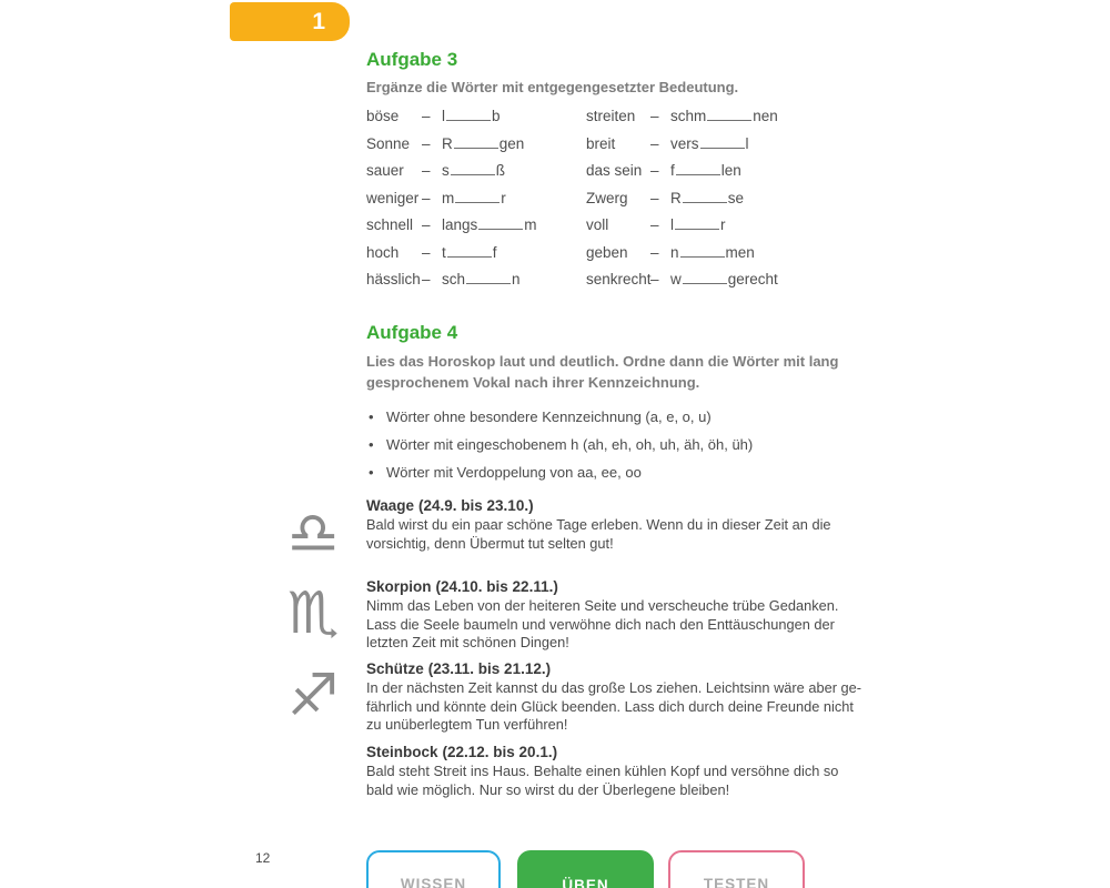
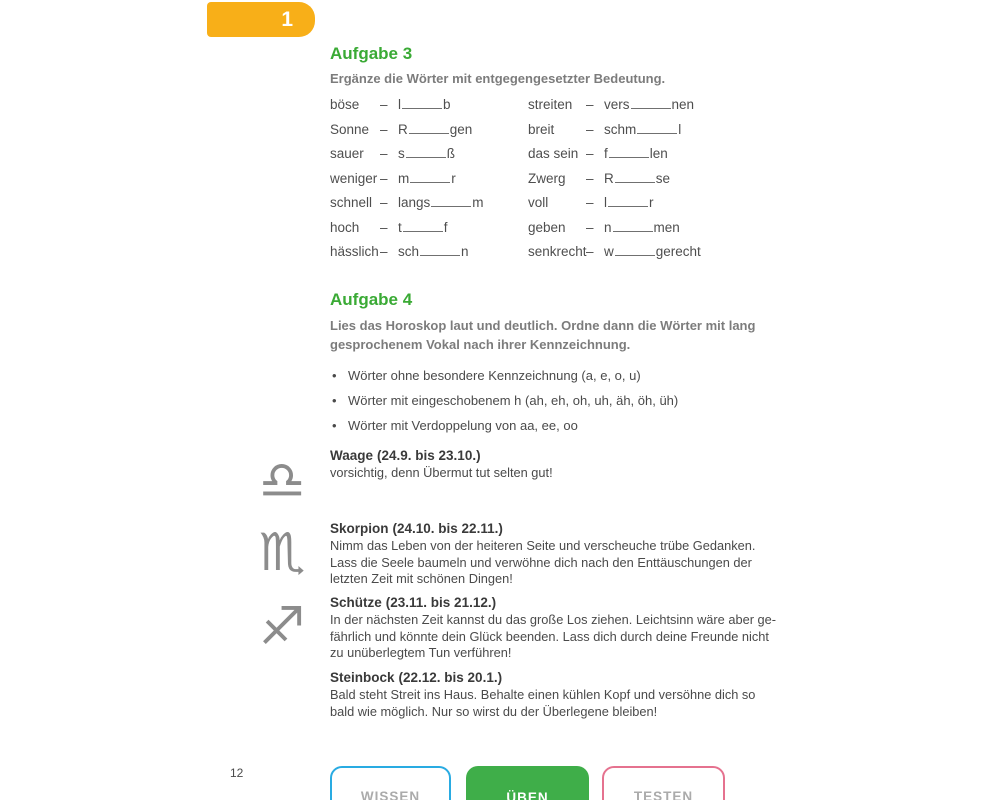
  1
  Aufgabe 3
  Ergänze die Wörter mit entgegengesetzter Bedeutung.
  böse
  –
  l b
  Sonne
  –
  R gen
  sauer
  –
  s ß
  weniger
  –
  m r
  schnell
  –
  langs m
  hoch
  –
  t f
  hässlich
  –
  sch n
  streiten
  –
- schm nen
+ vers nen
  breit
  –
- vers l
+ schm l
  das sein
  –
  f len
  Zwerg
  –
  R se
  voll
  –
  l r
  geben
  –
  n men
  senkrecht
  –
  w gerecht
  Aufgabe 4
  Lies das Horoskop laut und deutlich. Ordne dann die Wörter mit lang
  gesprochenem Vokal nach ihrer Kennzeichnung.
  Wörter ohne besondere Kennzeichnung (a, e, o, u)
  Wörter mit eingeschobenem h (ah, eh, oh, uh, äh, öh, üh)
  Wörter mit Verdoppelung von aa, ee, oo
  ♎
  ♏
  ♐
  Waage (24.9. bis 23.10.)
- Bald wirst du ein paar schöne Tage erleben. Wenn du in dieser Zeit an die
  vorsichtig, denn Übermut tut selten gut!
  Skorpion (24.10. bis 22.11.)
  Nimm das Leben von der heiteren Seite und verscheuche trübe Gedanken.
  Lass die Seele baumeln und verwöhne dich nach den Enttäuschungen der
  letzten Zeit mit schönen Dingen!
  Schütze (23.11. bis 21.12.)
  In der nächsten Zeit kannst du das große Los ziehen. Leichtsinn wäre aber ge-
  fährlich und könnte dein Glück beenden. Lass dich durch deine Freunde nicht
  zu unüberlegtem Tun verführen!
  Steinbock (22.12. bis 20.1.)
  Bald steht Streit ins Haus. Behalte einen kühlen Kopf und versöhne dich so
  bald wie möglich. Nur so wirst du der Überlegene bleiben!
  12
  WISSEN
  ÜBEN
  TESTEN
